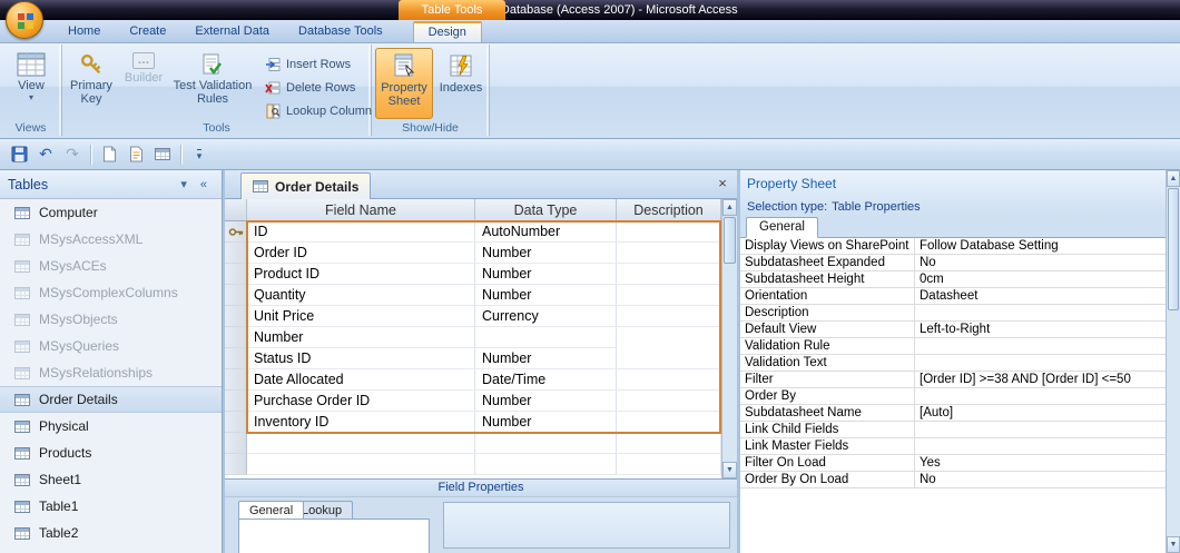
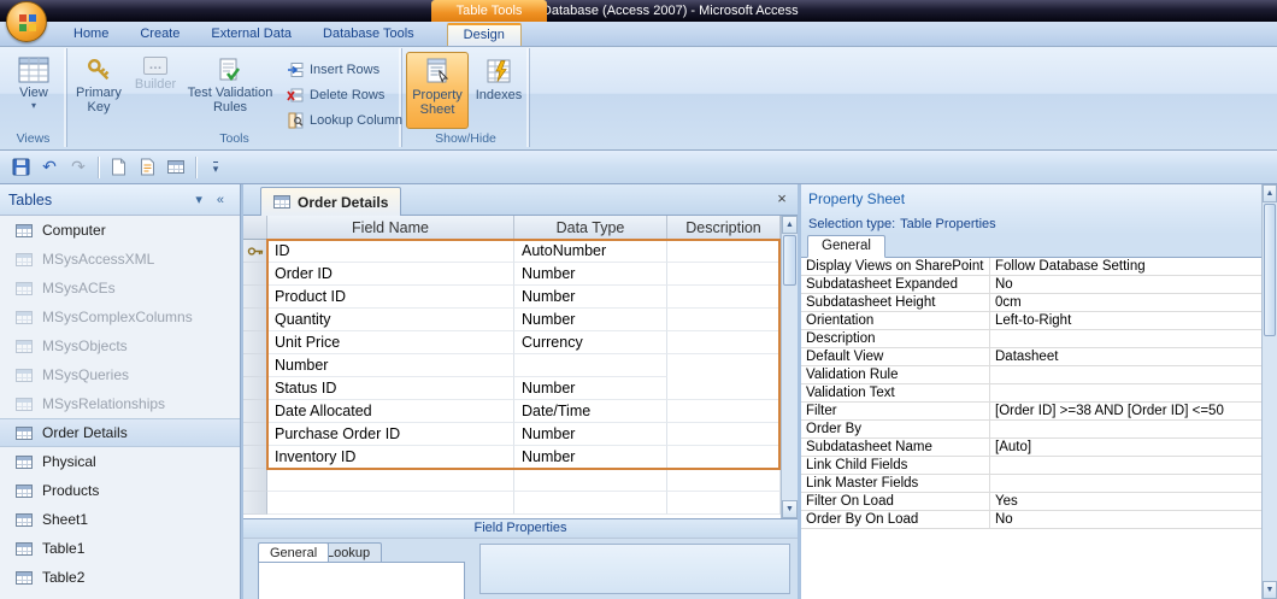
  atabase (Access 2007) - Microsoft Access
  Table Tools
  Home
  Create
  External Data
  Database Tools
  Design
  View
  ▾
  Views
  Primary Key
  …
  Builder
  Test Validation Rules
  Insert Rows
  Delete Rows
  Lookup Column
  Tools
  Property Sheet
  Indexes
  Show/Hide
  ↶
  ↷
  ▾
  Tables
  ▾
  «
  Computer
  MSysAccessXML
  MSysACEs
  MSysComplexColumns
  MSysObjects
  MSysQueries
  MSysRelationships
  Order Details
  Physical
  Products
  Sheet1
  Table1
  Table2
  Order Details
  ×
  Field Name
  Data Type
  Description
  ID
  AutoNumber
  Order ID
  Number
  Product ID
  Number
  Quantity
  Number
  Unit Price
  Currency
  Number
  Status ID
  Number
  Date Allocated
  Date/Time
  Purchase Order ID
  Number
  Inventory ID
  Number
  Field Properties
  General
  Lookup
  Property Sheet
  Selection type:
  Table Properties
  General
  Display Views on SharePoint
  Follow Database Setting
  Subdatasheet Expanded
  No
  Subdatasheet Height
  0cm
  Orientation
- Datasheet
+ Left-to-Right
  Description
  Default View
- Left-to-Right
+ Datasheet
  Validation Rule
  Validation Text
  Filter
  [Order ID] >=38 AND [Order ID] <=50
  Order By
  Subdatasheet Name
  [Auto]
  Link Child Fields
  Link Master Fields
  Filter On Load
  Yes
  Order By On Load
  No
